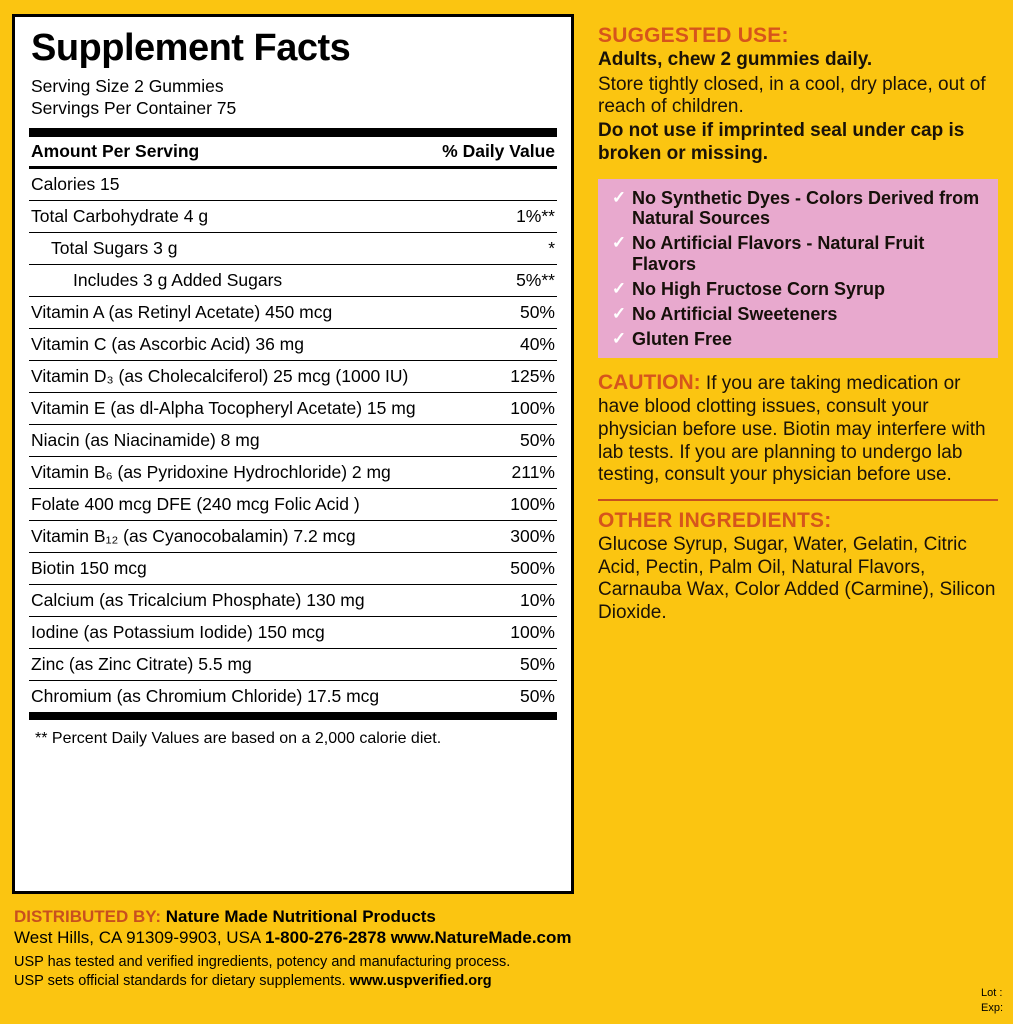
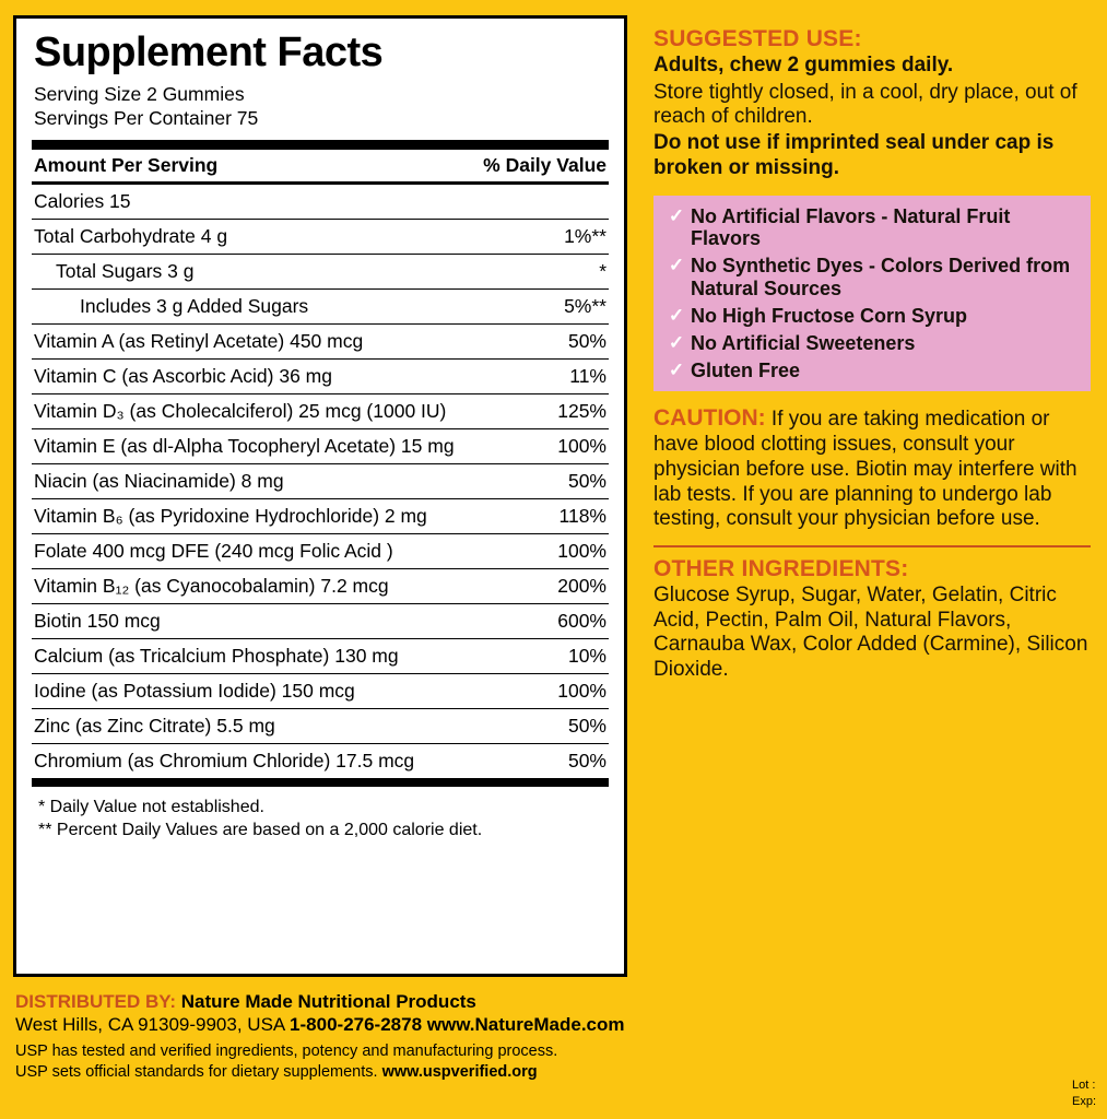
  Supplement Facts
  Serving Size 2 Gummies
  Servings Per Container 75
  Amount Per Serving
  % Daily Value
  Calories 15
  Total Carbohydrate 4 g
  1%**
  Total Sugars 3 g
  *
  Includes 3 g Added Sugars
  5%**
  Vitamin A (as Retinyl Acetate) 450 mcg
  50%
  Vitamin C (as Ascorbic Acid) 36 mg
- 40%
+ 11%
  Vitamin D₃ (as Cholecalciferol) 25 mcg (1000 IU)
  125%
  Vitamin E (as dl-Alpha Tocopheryl Acetate) 15 mg
  100%
  Niacin (as Niacinamide) 8 mg
  50%
  Vitamin B₆ (as Pyridoxine Hydrochloride) 2 mg
- 211%
+ 118%
  Folate 400 mcg DFE (240 mcg Folic Acid )
  100%
  Vitamin B₁₂ (as Cyanocobalamin) 7.2 mcg
- 300%
+ 200%
  Biotin 150 mcg
- 500%
+ 600%
  Calcium (as Tricalcium Phosphate) 130 mg
  10%
  Iodine (as Potassium Iodide) 150 mcg
  100%
  Zinc (as Zinc Citrate) 5.5 mg
  50%
  Chromium (as Chromium Chloride) 17.5 mcg
  50%
+ * Daily Value not established.
  ** Percent Daily Values are based on a 2,000 calorie diet.
  DISTRIBUTED BY: Nature Made Nutritional Products
  West Hills, CA 91309-9903, USA 1-800-276-2878 www.NatureMade.com
  USP has tested and verified ingredients, potency and manufacturing process.
  USP sets official standards for dietary supplements. www.uspverified.org
  SUGGESTED USE:
  Adults, chew 2 gummies daily.
  Store tightly closed, in a cool, dry place, out of reach of children.
  Do not use if imprinted seal under cap is broken or missing.
  ✓
- No Synthetic Dyes - Colors Derived from Natural Sources
+ No Artificial Flavors - Natural Fruit Flavors
  ✓
- No Artificial Flavors - Natural Fruit Flavors
+ No Synthetic Dyes - Colors Derived from Natural Sources
  ✓
  No High Fructose Corn Syrup
  ✓
  No Artificial Sweeteners
  ✓
  Gluten Free
  CAUTION: If you are taking medication or have blood clotting issues, consult your physician before use. Biotin may interfere with lab tests. If you are planning to undergo lab testing, consult your physician before use.
  OTHER INGREDIENTS:
  Glucose Syrup, Sugar, Water, Gelatin, Citric Acid, Pectin, Palm Oil, Natural Flavors, Carnauba Wax, Color Added (Carmine), Silicon Dioxide.
  Lot :
  Exp:
